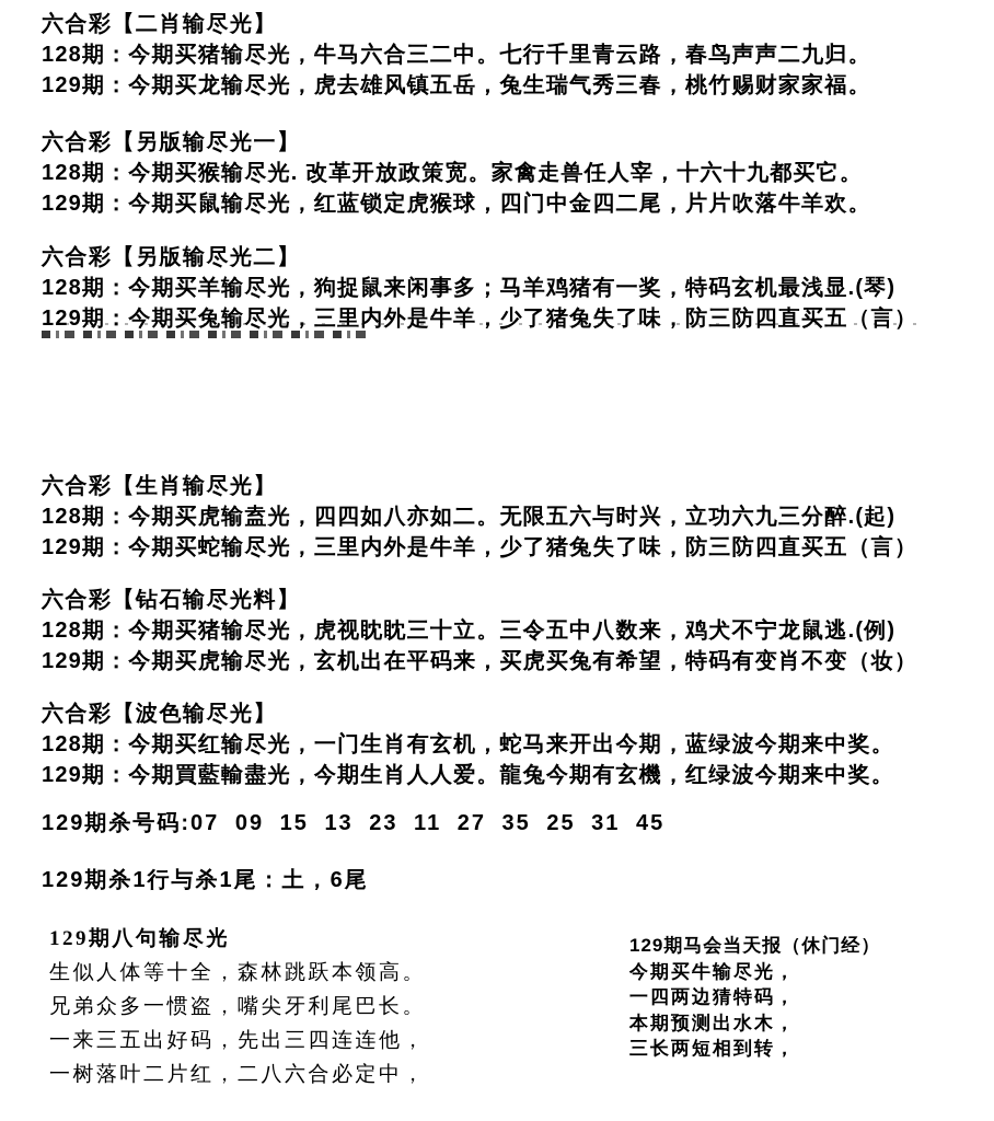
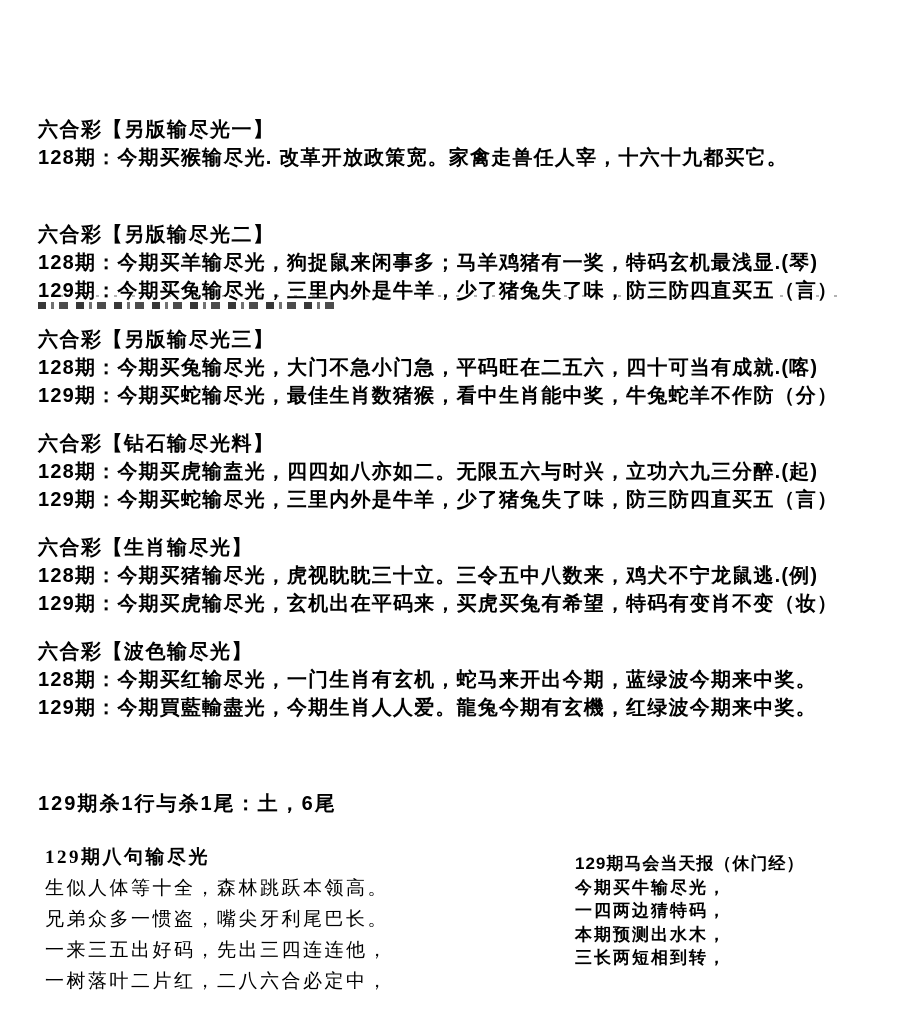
- 六合彩【二肖输尽光】
- 128期：今期买猪输尽光，牛马六合三二中。七行千里青云路，春鸟声声二九归。
- 129期：今期买龙输尽光，虎去雄风镇五岳，兔生瑞气秀三春，桃竹赐财家家福。
  六合彩【另版输尽光一】
  128期：今期买猴输尽光. 改革开放政策宽。家禽走兽任人宰，十六十九都买它。
- 129期：今期买鼠输尽光，红蓝锁定虎猴球，四门中金四二尾，片片吹落牛羊欢。
  六合彩【另版输尽光二】
  128期：今期买羊输尽光，狗捉鼠来闲事多；马羊鸡猪有一奖，特码玄机最浅显.(琴)
  129期：今期买兔输尽光，三里内外是牛羊，少了猪兔失了味，防三防四直买五（言）
+ 六合彩【另版输尽光三】
+ 128期：今期买兔输尽光，大门不急小门急，平码旺在二五六，四十可当有成就.(喀)
+ 129期：今期买蛇输尽光，最佳生肖数猪猴，看中生肖能中奖，牛兔蛇羊不作防（分）
- 六合彩【生肖输尽光】
+ 六合彩【钻石输尽光料】
  128期：今期买虎输盍光，四四如八亦如二。无限五六与时兴，立功六九三分醉.(起)
  129期：今期买蛇输尽光，三里内外是牛羊，少了猪兔失了味，防三防四直买五（言）
- 六合彩【钻石输尽光料】
+ 六合彩【生肖输尽光】
  128期：今期买猪输尽光，虎视眈眈三十立。三令五中八数来，鸡犬不宁龙鼠逃.(例)
  129期：今期买虎输尽光，玄机出在平码来，买虎买兔有希望，特码有变肖不变（妆）
  六合彩【波色输尽光】
  128期：今期买红输尽光，一门生肖有玄机，蛇马来开出今期，蓝绿波今期来中奖。
  129期：今期買藍輸盡光，今期生肖人人爱。龍兔今期有玄機，红绿波今期来中奖。
- 129期杀号码:07 09 15 13 23 11 27 35 25 31 45
  129期杀1行与杀1尾：土，6尾
  129期八句输尽光
  生似人体等十全，森林跳跃本领高。
  兄弟众多一惯盗，嘴尖牙利尾巴长。
  一来三五出好码，先出三四连连他，
  一树落叶二片红，二八六合必定中，
  129期马会当天报（休门经）
  今期买牛输尽光，
  一四两边猜特码，
  本期预测出水木，
  三长两短相到转，
